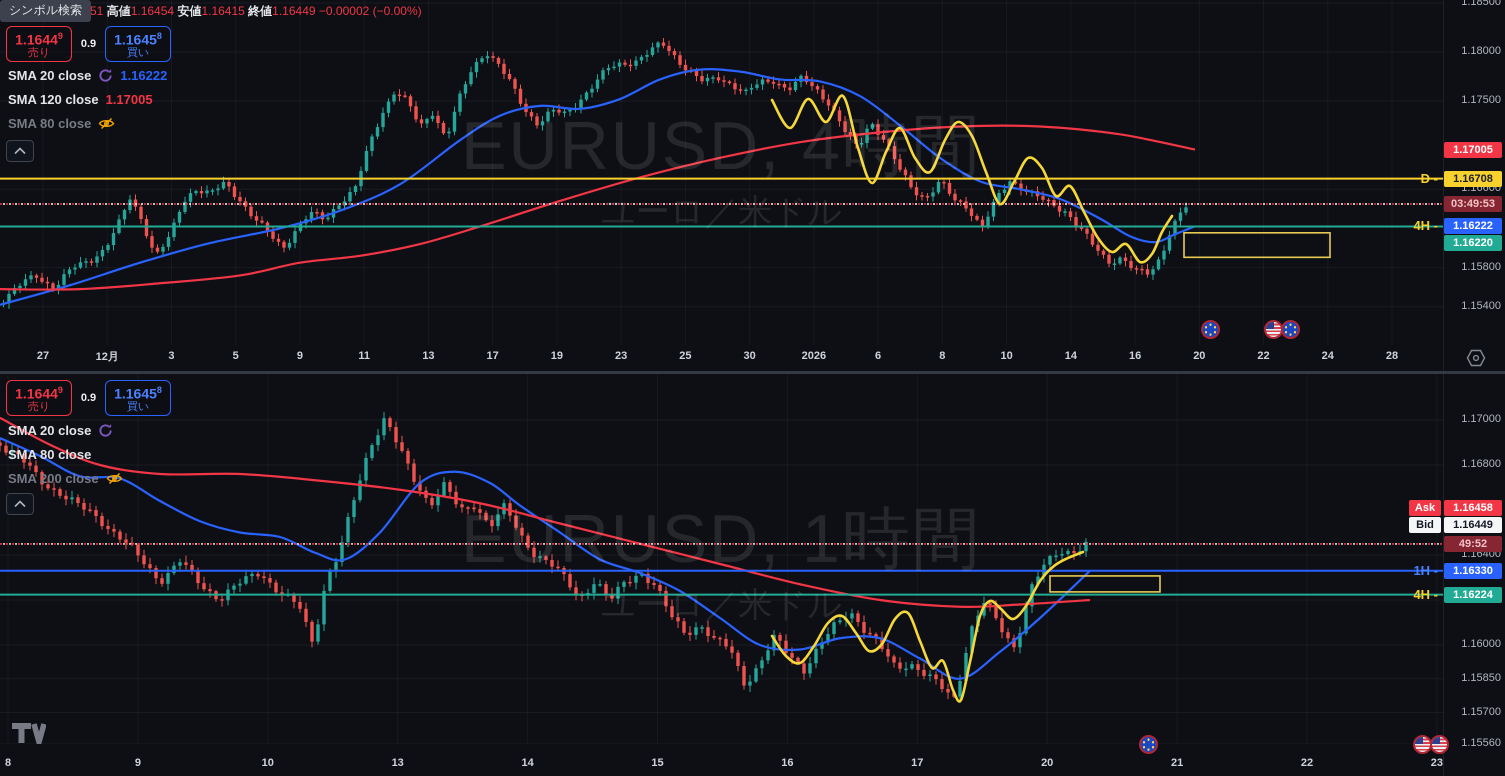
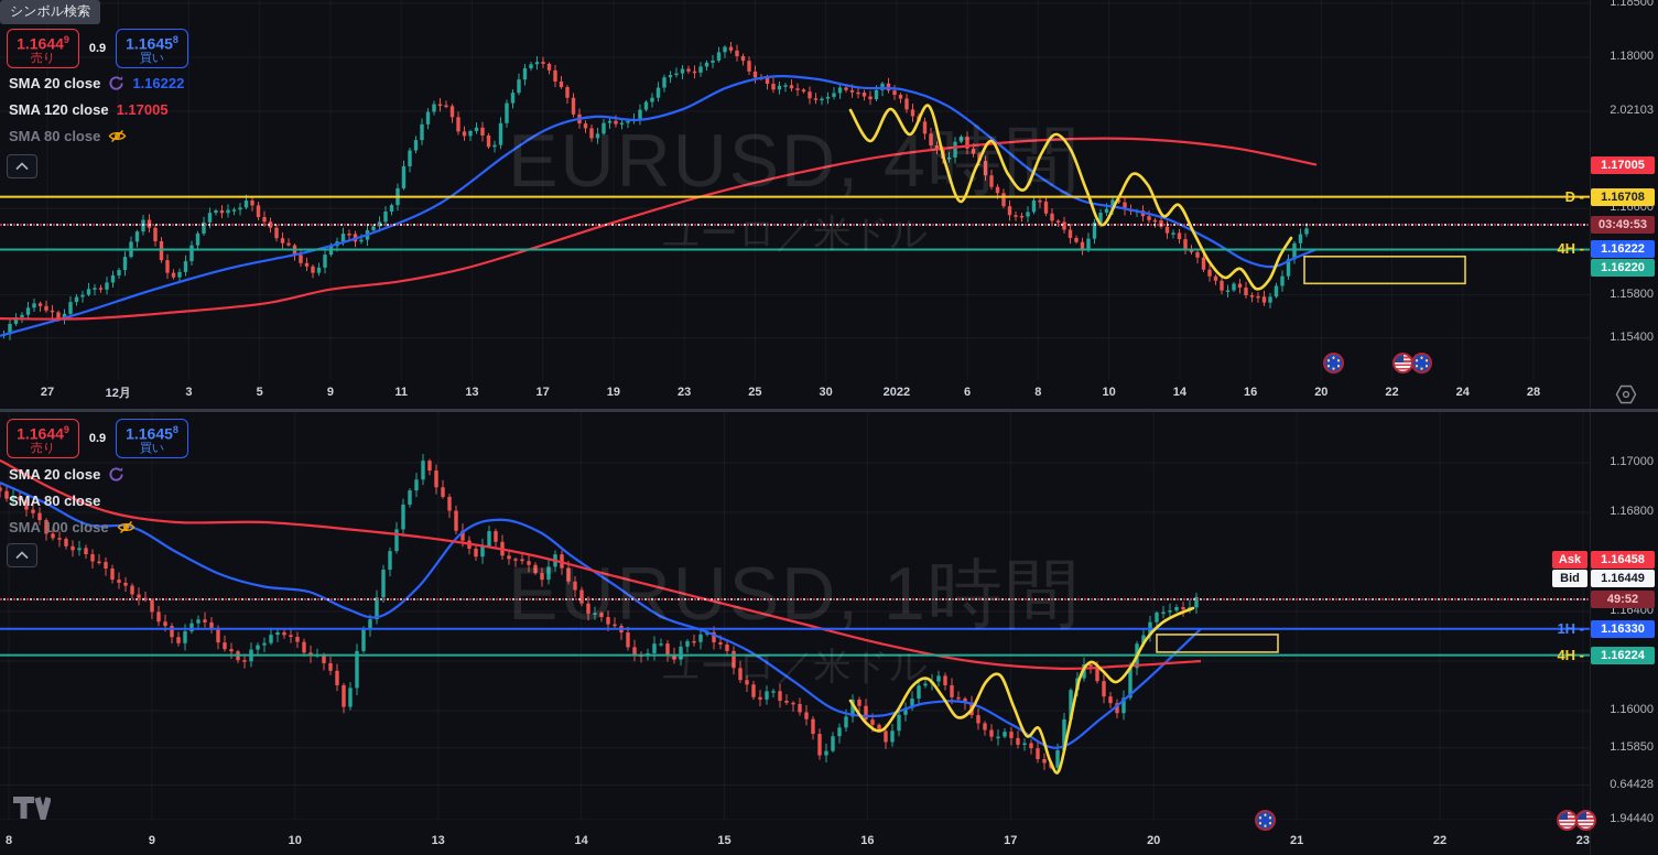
  EURUSD, 4時間
  ユーロ／米ドル
  EURUSD, 1時間
  ユーロ／米ドル
  1.18500
  1.18000
- 1.17500
+ 2.02103
  1.16600
  1.15800
  1.15400
  1.17005
  1.16708
  03:49:53
  1.16222
  1.16220
  D -
  4H -
  27
  12月
  3
  5
  9
  11
  13
  17
  19
  23
  25
  30
- 2026
+ 2022
  6
  8
  10
  14
  16
  20
  22
  24
  28
  1.17000
  1.16800
  1.16400
  1.16000
  1.15850
- 1.15700
+ 0.64428
- 1.15560
+ 1.94440
  1.16458
  Ask
  1.16449
  Bid
  49:52
  1.16330
  1.16224
  1H -
  4H -
  8
  9
  10
  13
  14
  15
  16
  17
  20
  21
  22
  23
  シンボル検索
- 51 高値1.16454 安値1.16415 終値1.16449 −0.00002 (−0.00%)
  1.16449
  売り
  0.9
  1.16458
  買い
  SMA 20 close
  1.16222
  SMA 120 close
  1.17005
  SMA 80 close
  1.16449
  売り
  0.9
  1.16458
  買い
  SMA 20 close
  SMA 80 close
- SMA 200 close
+ SMA 100 close
